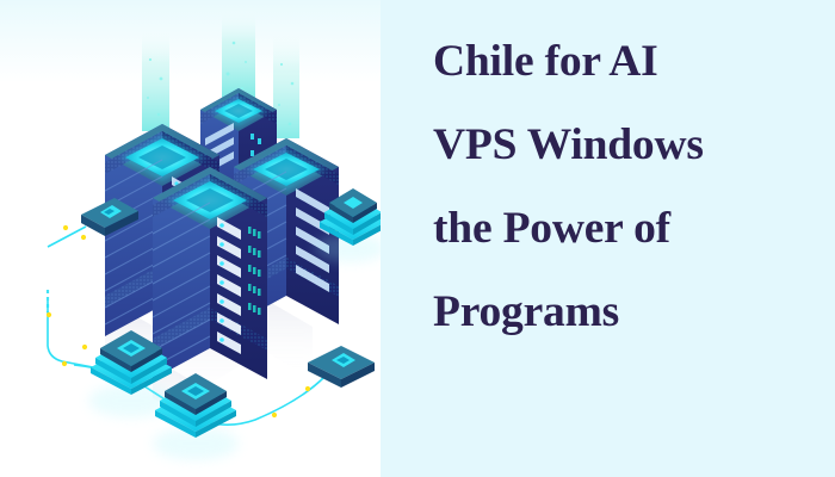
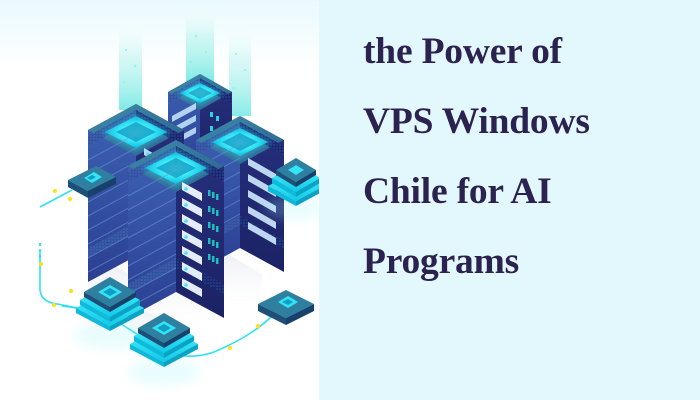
- Chile for AI
+ the Power of
  VPS Windows
- the Power of
+ Chile for AI
  Programs
